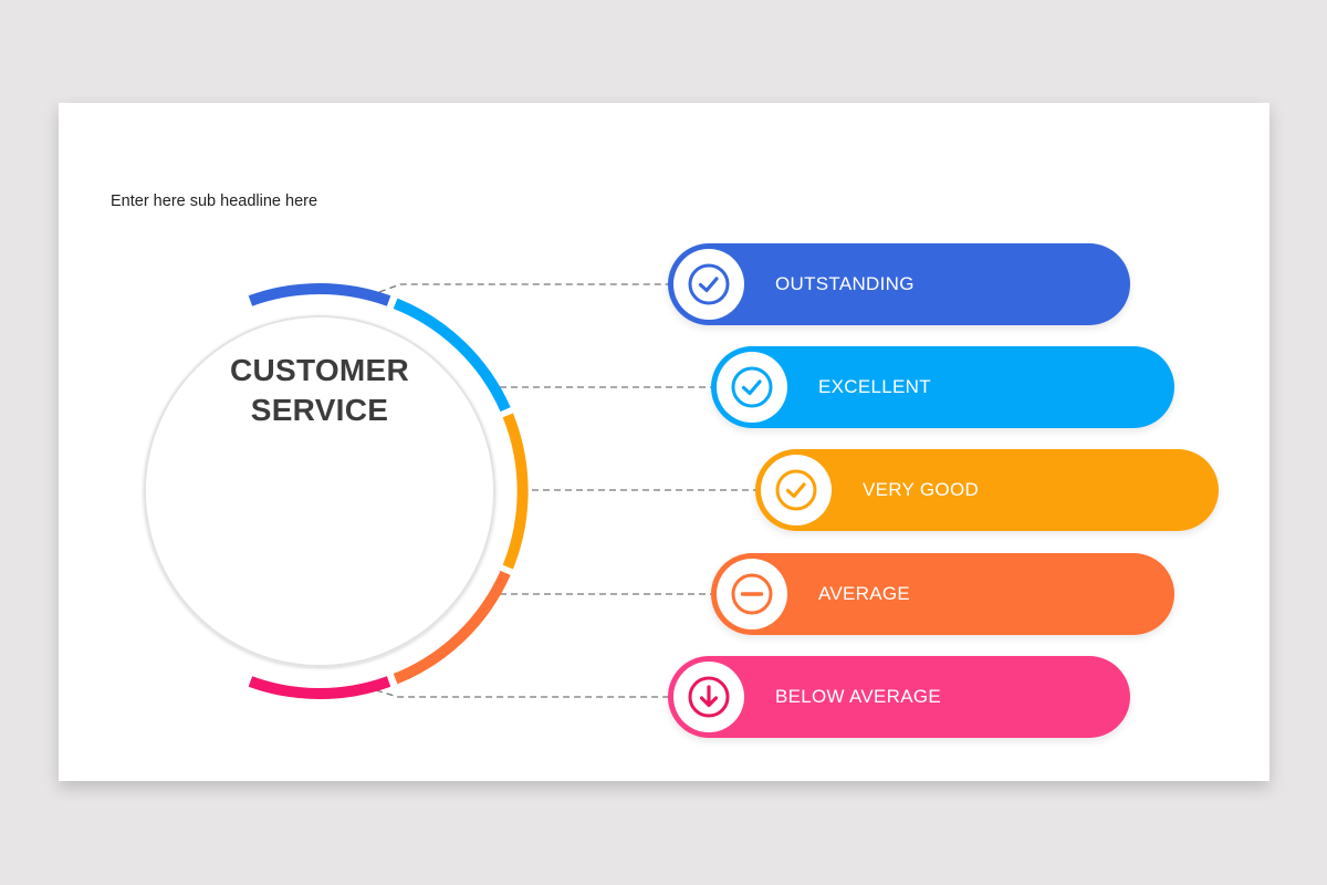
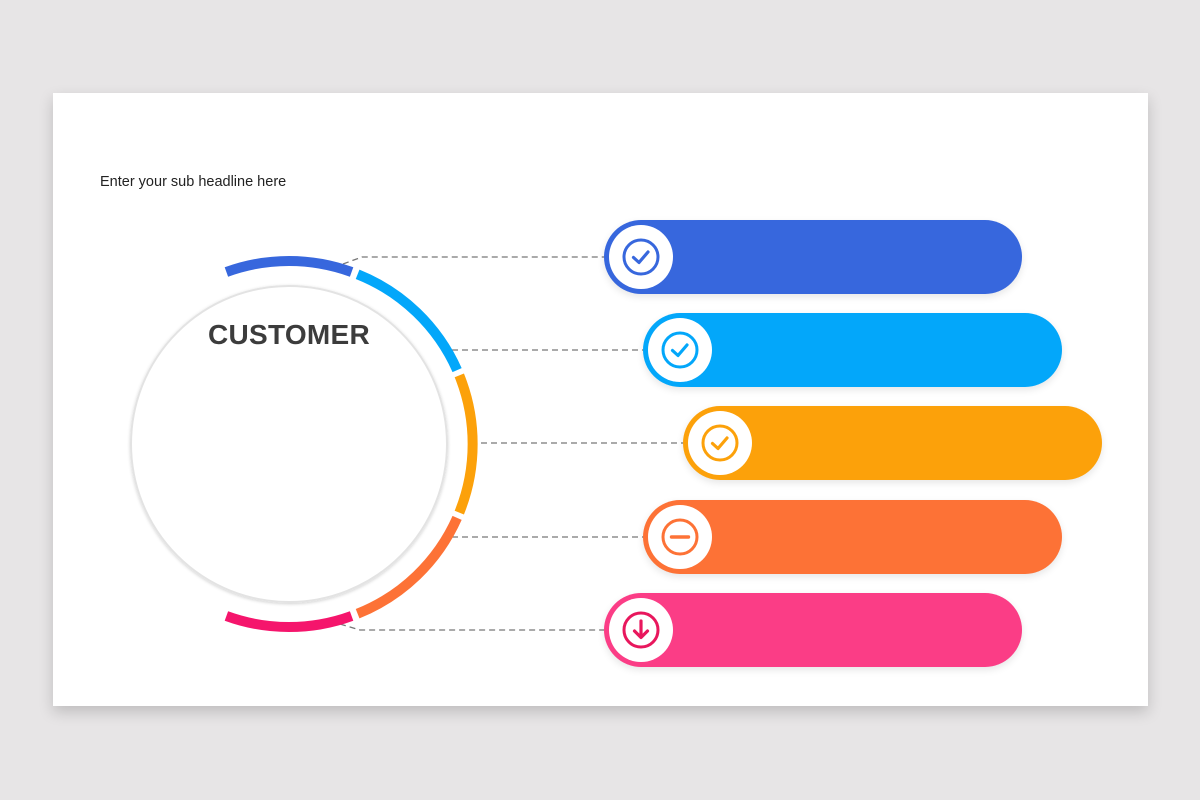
- Enter here sub headline here
+ Enter your sub headline here
  CUSTOMER
- SERVICE
- OUTSTANDING
- EXCELLENT
- VERY GOOD
- AVERAGE
- BELOW AVERAGE
